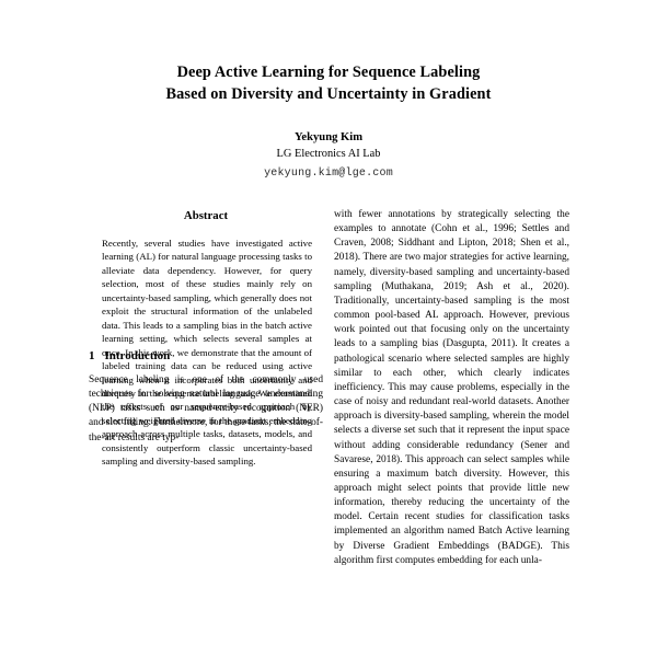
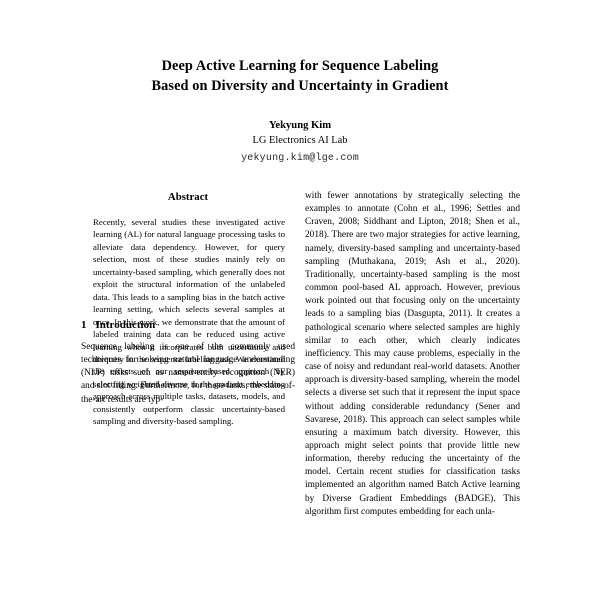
  Deep Active Learning for Sequence Labeling
  Based on Diversity and Uncertainty in Gradient
  Yekyung Kim
  LG Electronics AI Lab
  yekyung.kim@lge.com
  Abstract
- Recently, several studies have investigated active learning (AL) for natural language processing tasks to alleviate data dependency. However, for query selection, most of these studies mainly rely on uncertainty-based sampling, which generally does not exploit the structural information of the unlabeled data. This leads to a sampling bias in the batch active learning setting, which selects several samples at once. In this work, we demonstrate that the amount of labeled training data can be reduced using active learning when it incorporates both uncertainty and diversity in the sequence labeling task. We examined the effects of our sequence-based approach by selecting weighted diverse in the gradient embedding approach across multiple tasks, datasets, models, and consistently outperform classic uncertainty-based sampling and diversity-based sampling.
+ Recently, several studies these investigated active learning (AL) for natural language processing tasks to alleviate data dependency. However, for query selection, most of these studies mainly rely on uncertainty-based sampling, which generally does not exploit the structural information of the unlabeled data. This leads to a sampling bias in the batch active learning setting, which selects several samples at once. In this work, we demonstrate that the amount of labeled training data can be reduced using active learning when it incorporates both uncertainty and diversity in the sequence labeling task. We examined the effects of our sequence-based approach by selecting weighted diverse in the gradient embedding approach across multiple tasks, datasets, models, and consistently outperform classic uncertainty-based sampling and diversity-based sampling.
  with fewer annotations by strategically selecting the examples to annotate (Cohn et al., 1996; Settles and Craven, 2008; Siddhant and Lipton, 2018; Shen et al., 2018). There are two major strategies for active learning, namely, diversity-based sampling and uncertainty-based sampling (Muthakana, 2019; Ash et al., 2020). Traditionally, uncertainty-based sampling is the most common pool-based AL approach. However, previous work pointed out that focusing only on the uncertainty leads to a sampling bias (Dasgupta, 2011). It creates a pathological scenario where selected samples are highly similar to each other, which clearly indicates inefficiency. This may cause problems, especially in the case of noisy and redundant real-world datasets. Another approach is diversity-based sampling, wherein the model selects a diverse set such that it represent the input space without adding considerable redundancy (Sener and Savarese, 2018). This approach can select samples while ensuring a maximum batch diversity. However, this approach might select points that provide little new information, thereby reducing the uncertainty of the model. Certain recent studies for classification tasks implemented an algorithm named Batch Active learning by Diverse Gradient Embeddings (BADGE). This algorithm first computes embedding for each unla-
  1
  Introduction
  Sequence labeling is one of the commonly used techniques for solving natural language understanding (NLP) tasks such as named-entity recognition (NER) and slot filling. Furthermore, for these tasks, the state-of-the-art results are typ-
